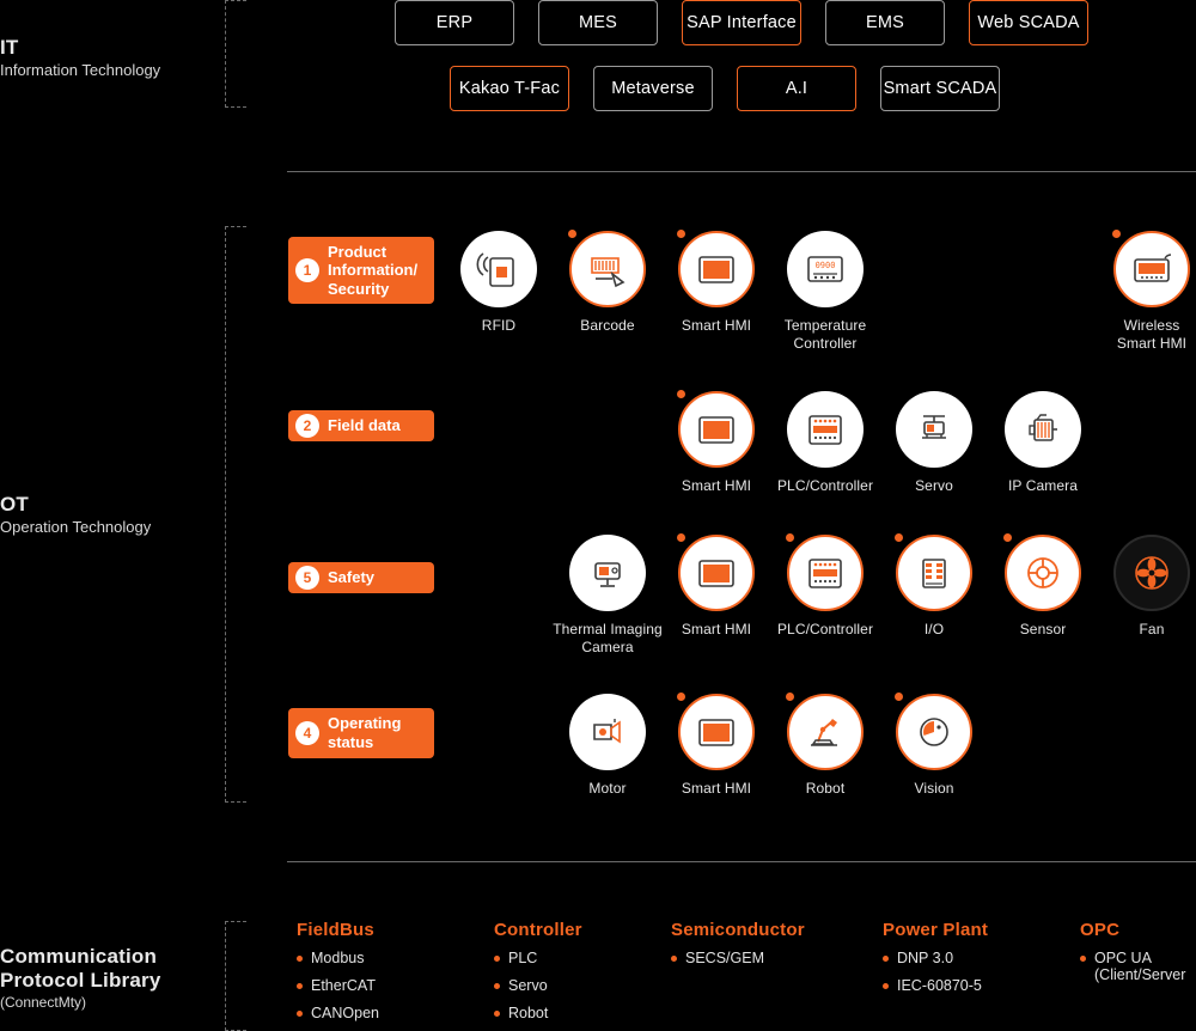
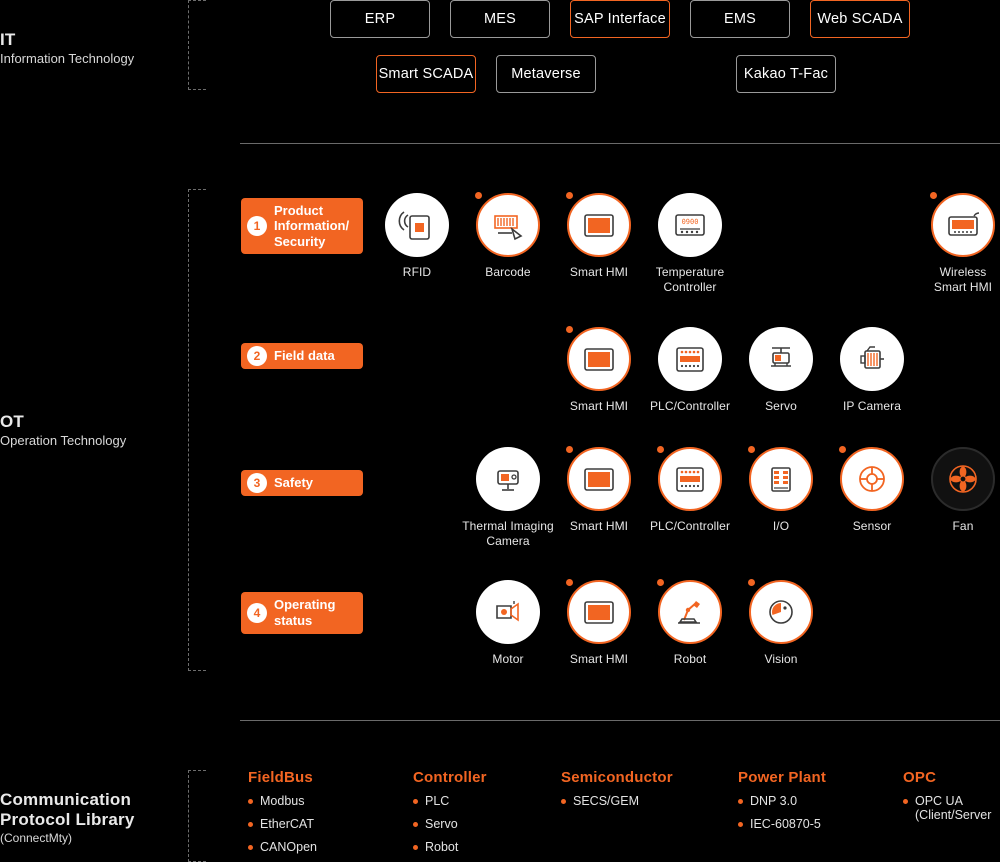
  IT
  Information Technology
  OT
  Operation Technology
  Communication
  Protocol Library
  (ConnectMty)
  ERP
  MES
  SAP Interface
  EMS
  Web SCADA
- Kakao T-Fac
+ Smart SCADA
  Metaverse
- A.I
- Smart SCADA
+ Kakao T-Fac
  1
  Product
  Information/
  Security
  2
  Field data
- 5
+ 3
  Safety
  4
  Operating
  status
  RFID
  Barcode
  Smart HMI
  0900
  Temperature
  Controller
  Wireless
  Smart HMI
  Smart HMI
  PLC/Controller
  Servo
  IP Camera
  Thermal Imaging
  Camera
  Smart HMI
  PLC/Controller
  I/O
  Sensor
  Fan
  Motor
  Smart HMI
  Robot
  Vision
  FieldBus
  Modbus
  EtherCAT
  CANOpen
  Controller
  PLC
  Servo
  Robot
  Semiconductor
  SECS/GEM
  Power Plant
  DNP 3.0
  IEC-60870-5
  OPC
  OPC UA
  (Client/Server
